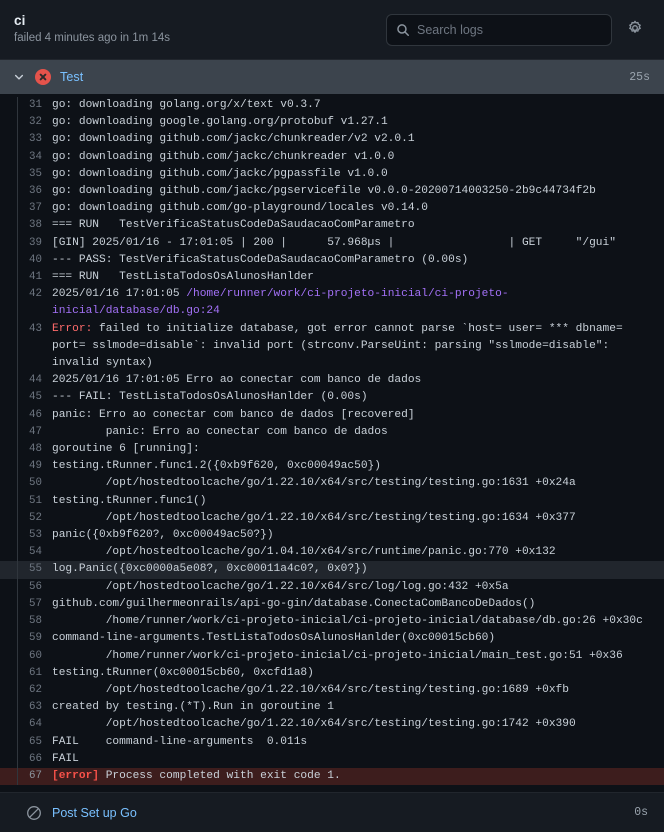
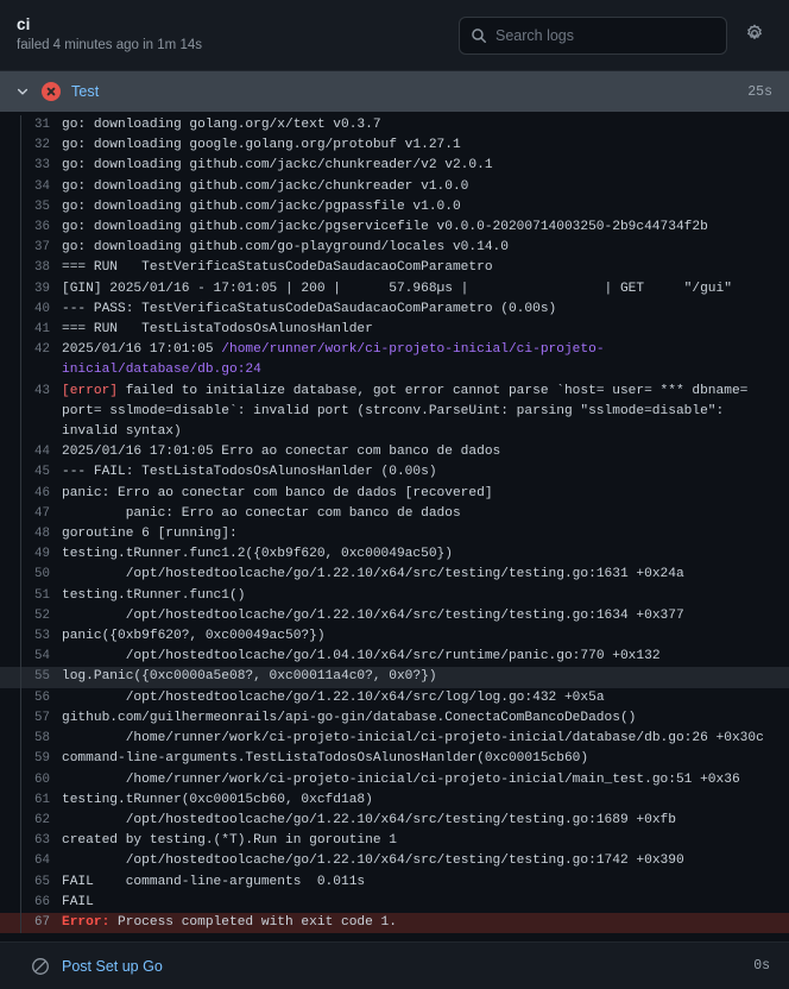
  ci
  failed 4 minutes ago in 1m 14s
  Search logs
  Test
  25s
  31
  go: downloading golang.org/x/text v0.3.7
  32
  go: downloading google.golang.org/protobuf v1.27.1
  33
  go: downloading github.com/jackc/chunkreader/v2 v2.0.1
  34
  go: downloading github.com/jackc/chunkreader v1.0.0
  35
  go: downloading github.com/jackc/pgpassfile v1.0.0
  36
  go: downloading github.com/jackc/pgservicefile v0.0.0-20200714003250-2b9c44734f2b
  37
  go: downloading github.com/go-playground/locales v0.14.0
  38
  === RUN TestVerificaStatusCodeDaSaudacaoComParametro
  39
  [GIN] 2025/01/16 - 17:01:05 | 200 | 57.968µs | | GET "/gui"
  40
  --- PASS: TestVerificaStatusCodeDaSaudacaoComParametro (0.00s)
  41
  === RUN TestListaTodosOsAlunosHanlder
  42
  2025/01/16 17:01:05 /home/runner/work/ci-projeto-inicial/ci-projeto-inicial/database/db.go:24
  43
- Error: failed to initialize database, got error cannot parse `host= user= *** dbname= port= sslmode=disable`: invalid port (strconv.ParseUint: parsing "sslmode=disable": invalid syntax)
+ [error] failed to initialize database, got error cannot parse `host= user= *** dbname= port= sslmode=disable`: invalid port (strconv.ParseUint: parsing "sslmode=disable": invalid syntax)
  44
  2025/01/16 17:01:05 Erro ao conectar com banco de dados
  45
  --- FAIL: TestListaTodosOsAlunosHanlder (0.00s)
  46
  panic: Erro ao conectar com banco de dados [recovered]
  47
  panic: Erro ao conectar com banco de dados
  48
  goroutine 6 [running]:
  49
  testing.tRunner.func1.2({0xb9f620, 0xc00049ac50})
  50
  /opt/hostedtoolcache/go/1.22.10/x64/src/testing/testing.go:1631 +0x24a
  51
  testing.tRunner.func1()
  52
  /opt/hostedtoolcache/go/1.22.10/x64/src/testing/testing.go:1634 +0x377
  53
  panic({0xb9f620?, 0xc00049ac50?})
  54
  /opt/hostedtoolcache/go/1.04.10/x64/src/runtime/panic.go:770 +0x132
  55
  log.Panic({0xc0000a5e08?, 0xc00011a4c0?, 0x0?})
  56
  /opt/hostedtoolcache/go/1.22.10/x64/src/log/log.go:432 +0x5a
  57
  github.com/guilhermeonrails/api-go-gin/database.ConectaComBancoDeDados()
  58
  /home/runner/work/ci-projeto-inicial/ci-projeto-inicial/database/db.go:26 +0x30c
  59
  command-line-arguments.TestListaTodosOsAlunosHanlder(0xc00015cb60)
  60
  /home/runner/work/ci-projeto-inicial/ci-projeto-inicial/main_test.go:51 +0x36
  61
  testing.tRunner(0xc00015cb60, 0xcfd1a8)
  62
  /opt/hostedtoolcache/go/1.22.10/x64/src/testing/testing.go:1689 +0xfb
  63
  created by testing.(*T).Run in goroutine 1
  64
  /opt/hostedtoolcache/go/1.22.10/x64/src/testing/testing.go:1742 +0x390
  65
  FAIL command-line-arguments 0.011s
  66
  FAIL
  67
- [error] Process completed with exit code 1.
+ Error: Process completed with exit code 1.
  Post Set up Go
  0s
